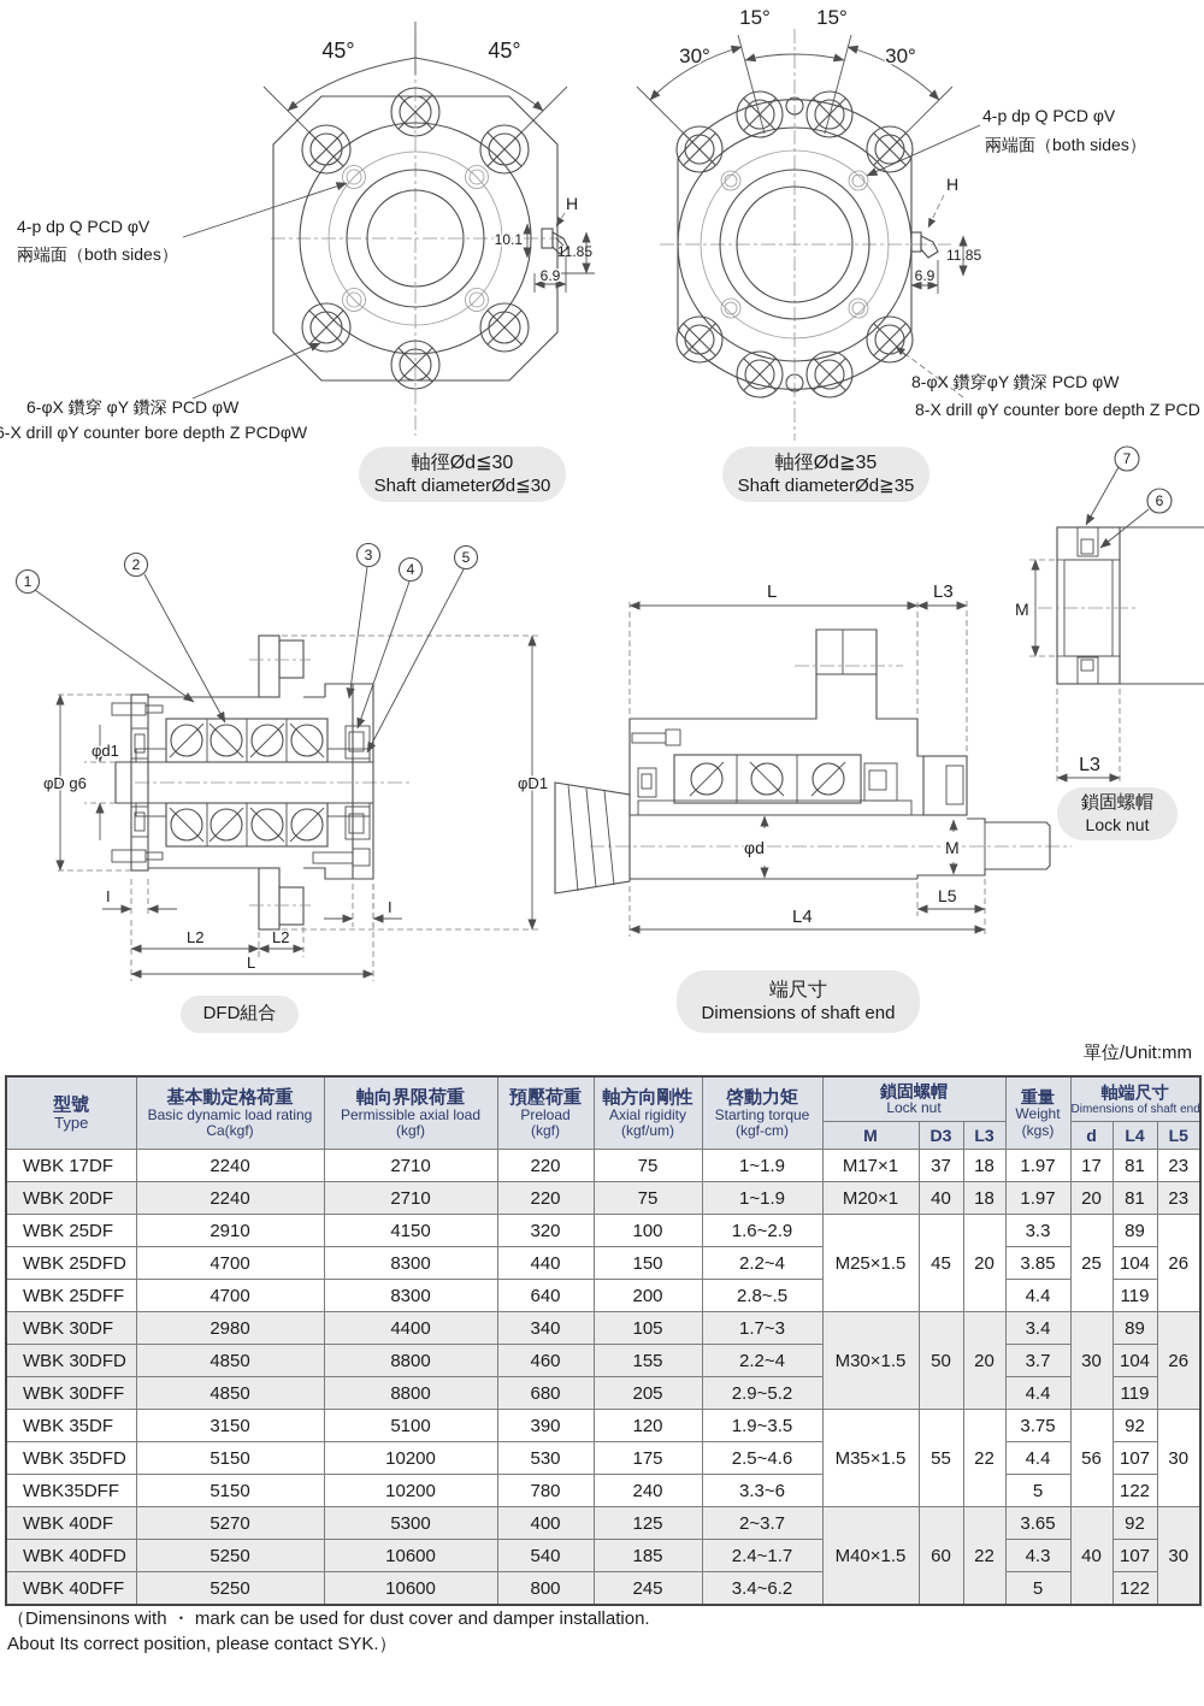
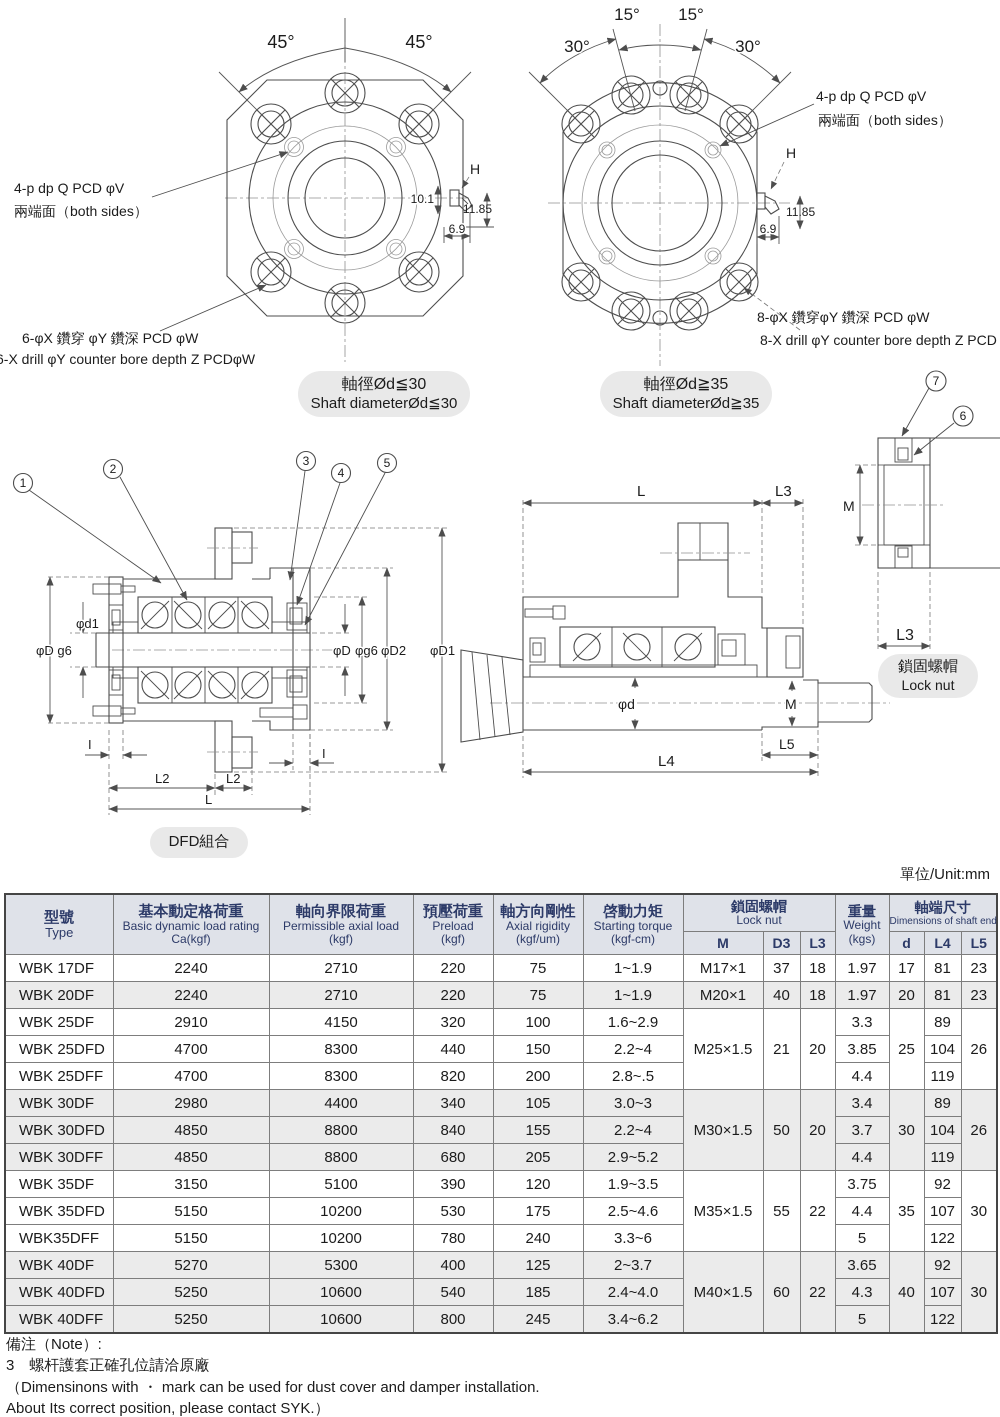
  45°
  45°
  H
  10.1
  11.85
  6.9
  4-p dp Q PCD φV
  兩端面（both sides）
  6-φX 鑽穿 φY 鑽深 PCD φW
  -X drill φY counter bore depth Z PCDφW
  15°
  15°
  30°
  30°
  H
  11.85
  6.9
  4-p dp Q PCD φV
  兩端面（both sides）
  8-φX 鑽穿φY 鑽深 PCD φW
  8-X drill φY counter bore depth Z PCD
  軸徑Ød≦30
  Shaft diameterØd≦30
  軸徑Ød≧35
  Shaft diameterØd≧35
  φD g6
  φd1
+ φD
+ φg6
+ φD2
  φD1
  I
  I
  L2
  L2
  L
  1
  2
  3
  4
  5
  L
  L3
  φd
  M
  L5
  L4
  M
  L3
  7
  6
  DFD組合
  鎖固螺帽
  Lock nut
- 端尺寸
- Dimensions of shaft end
  單位/Unit:mm
  型號Type	基本動定格荷重Basic dynamic load ratingCa(kgf)	軸向界限荷重Permissible axial load(kgf)	預壓荷重Preload(kgf)	軸方向剛性Axial rigidity(kgf/um)	啓動力矩Starting torque(kgf-cm)	鎖固螺帽Lock nut	重量Weight(kgs)	軸端尺寸Dimensions of shaft end
  M	D3	L3	d	L4	L5
  WBK 17DF	2240	2710	220	75	1~1.9	M17×1	37	18	1.97	17	81	23
  WBK 20DF	2240	2710	220	75	1~1.9	M20×1	40	18	1.97	20	81	23
- WBK 25DF	2910	4150	320	100	1.6~2.9	M25×1.5	45	20	3.3	25	89	26
+ WBK 25DF	2910	4150	320	100	1.6~2.9	M25×1.5	21	20	3.3	25	89	26
  WBK 25DFD	4700	8300	440	150	2.2~4	3.85	104
- WBK 25DFF	4700	8300	640	200	2.8~.5	4.4	119
+ WBK 25DFF	4700	8300	820	200	2.8~.5	4.4	119
- WBK 30DF	2980	4400	340	105	1.7~3	M30×1.5	50	20	3.4	30	89	26
+ WBK 30DF	2980	4400	340	105	3.0~3	M30×1.5	50	20	3.4	30	89	26
- WBK 30DFD	4850	8800	460	155	2.2~4	3.7	104
+ WBK 30DFD	4850	8800	840	155	2.2~4	3.7	104
  WBK 30DFF	4850	8800	680	205	2.9~5.2	4.4	119
- WBK 35DF	3150	5100	390	120	1.9~3.5	M35×1.5	55	22	3.75	56	92	30
+ WBK 35DF	3150	5100	390	120	1.9~3.5	M35×1.5	55	22	3.75	35	92	30
  WBK 35DFD	5150	10200	530	175	2.5~4.6	4.4	107
  WBK35DFF	5150	10200	780	240	3.3~6	5	122
  WBK 40DF	5270	5300	400	125	2~3.7	M40×1.5	60	22	3.65	40	92	30
- WBK 40DFD	5250	10600	540	185	2.4~1.7	4.3	107
+ WBK 40DFD	5250	10600	540	185	2.4~4.0	4.3	107
  WBK 40DFF	5250	10600	800	245	3.4~6.2	5	122
+ 備注（Note）:
+ 3 螺杆護套正確孔位請洽原廠
  （Dimensinons with ・ mark can be used for dust cover and damper installation.
  About Its correct position, please contact SYK.）
